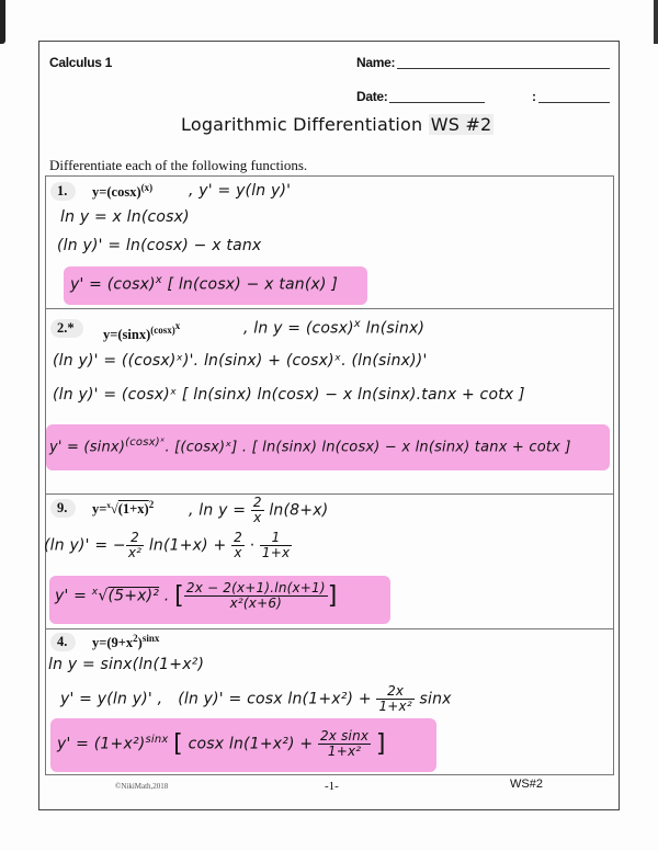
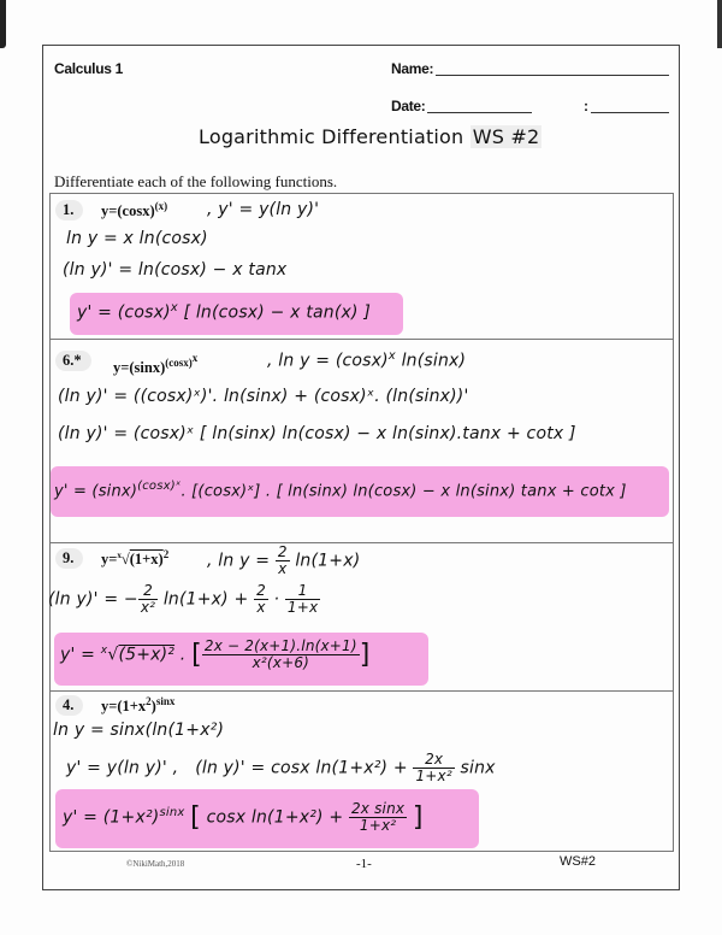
  Calculus 1
  Name:
  Date:
  :
  Logarithmic Differentiation WS #2
  Differentiate each of the following functions.
  1.
  y=(cosx)(x)
  , y' = y(ln y)'
  ln y = x ln(cosx)
  (ln y)' = ln(cosx) − x tanx
  y' = (cosx)x [ ln(cosx) − x tan(x) ]
- 2.*
+ 6.*
  y=(sinx)(cosx)x
  , ln y = (cosx)x ln(sinx)
  (ln y)' = ((cosx)ˣ)'. ln(sinx) + (cosx)ˣ. (ln(sinx))'
  (ln y)' = (cosx)ˣ [ ln(sinx) ln(cosx) − x ln(sinx).tanx + cotx ]
  y' = (sinx)(cosx)ˣ. [(cosx)ˣ] . [ ln(sinx) ln(cosx) − x ln(sinx) tanx + cotx ]
  9.
  y=x√(1+x)2
  , ln y =
  2
  x
- ln(8+x)
+ ln(1+x)
  (ln y)' = −
  2
  x²
  ln(1+x) +
  2
  x
  ·
  1
  1+x
  y' = x√(5+x)² . [
  2x − 2(x+1).ln(x+1)
  x²(x+6)
  ]
  4.
- y=(9+x2)sinx
+ y=(1+x2)sinx
  ln y = sinx(ln(1+x²)
  y' = y(ln y)' , (ln y)' = cosx ln(1+x²) +
  2x
  1+x²
  sinx
  y' = (1+x²)sinx [ cosx ln(1+x²) +
  2x sinx
  1+x²
  ]
  ©NikiMath,2018
  -1-
  WS#2
